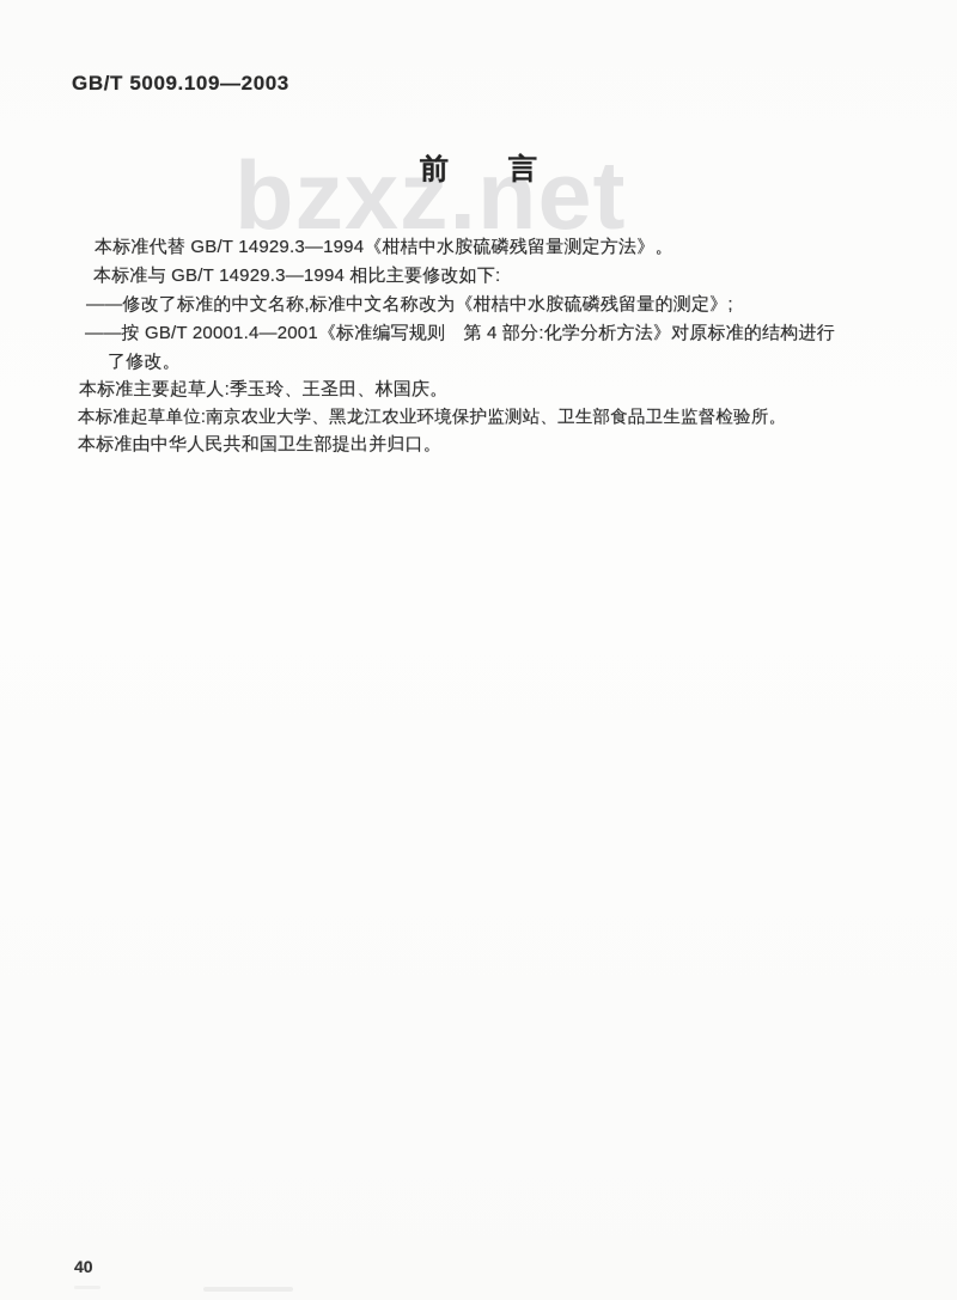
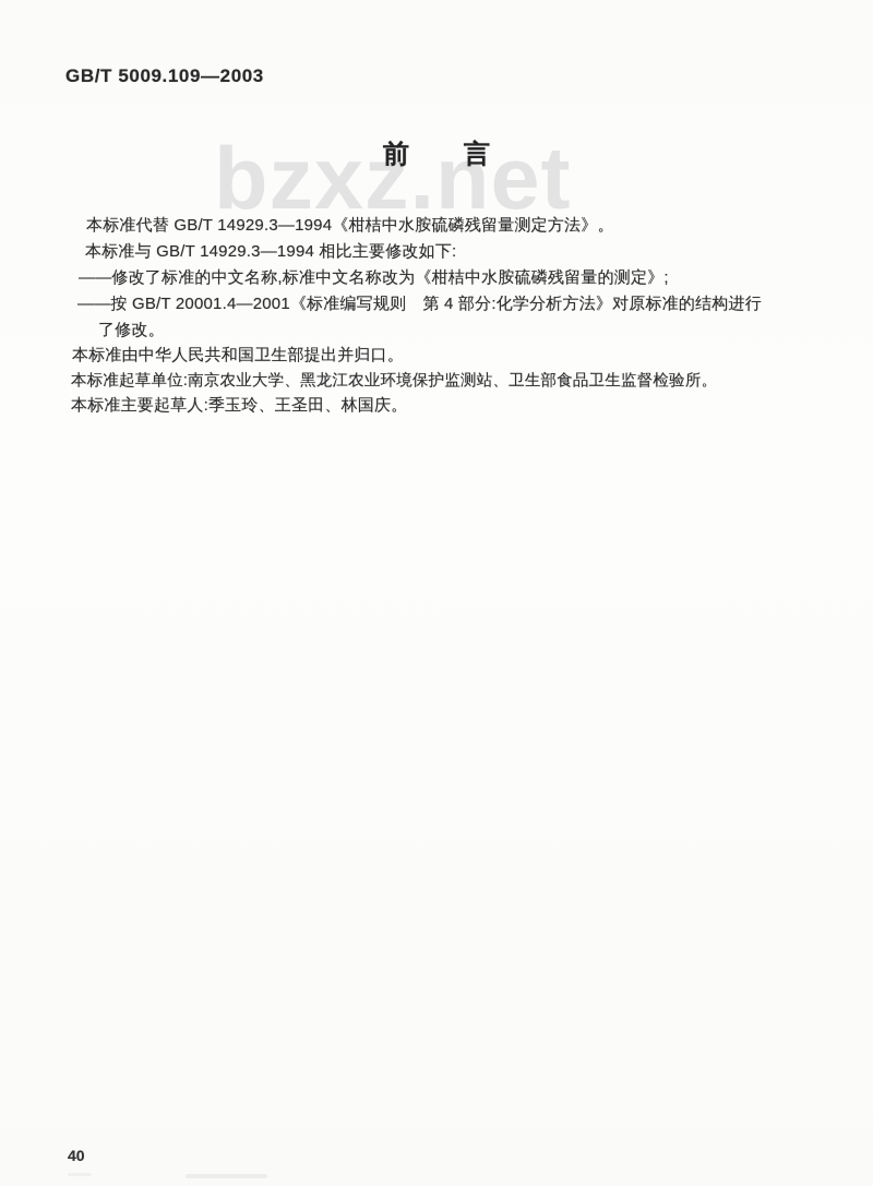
  前
  言
  本标准代替 GB/T 14929.3—1994《柑桔中水胺硫磷残留量测定方法》。
  本标准与 GB/T 14929.3—1994 相比主要修改如下:
  ——修改了标准的中文名称,标准中文名称改为《柑桔中水胺硫磷残留量的测定》;
  ——按 GB/T 20001.4—2001《标准编写规则 第 4 部分:化学分析方法》对原标准的结构进行
  了修改。
- 本标准主要起草人:季玉玲、王圣田、林国庆。
+ 本标准由中华人民共和国卫生部提出并归口。
  本标准起草单位:南京农业大学、黑龙江农业环境保护监测站、卫生部食品卫生监督检验所。
- 本标准由中华人民共和国卫生部提出并归口。
+ 本标准主要起草人:季玉玲、王圣田、林国庆。
